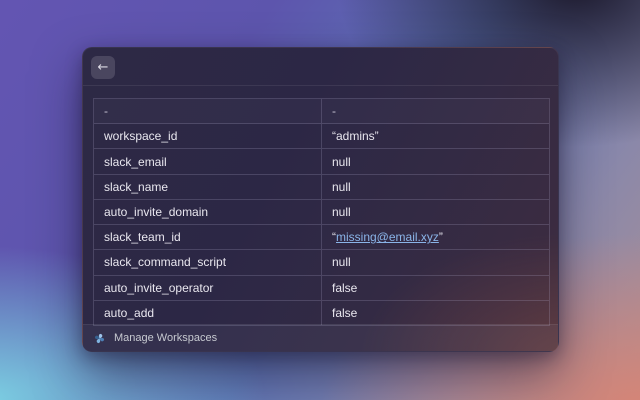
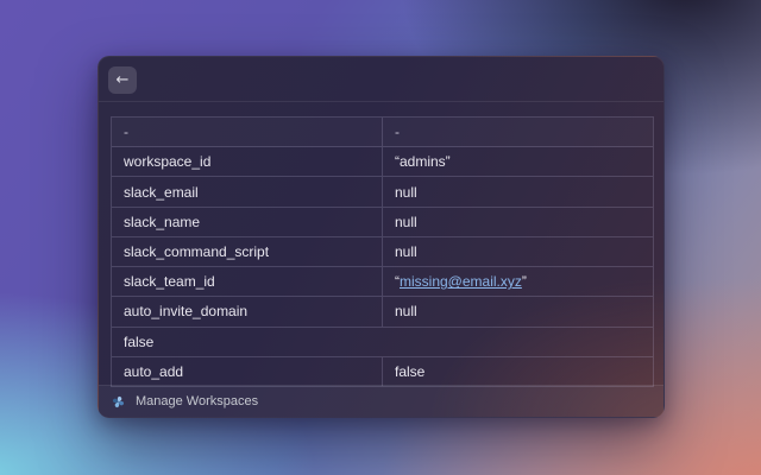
  ←
  -
  -
  workspace_id
  “admins”
  slack_email
  null
  slack_name
  null
- auto_invite_domain
+ slack_command_script
  null
  slack_team_id
  “
  missing@email.xyz
  ”
- slack_command_script
+ auto_invite_domain
  null
- auto_invite_operator
  false
  auto_add
  false
  Manage Workspaces
